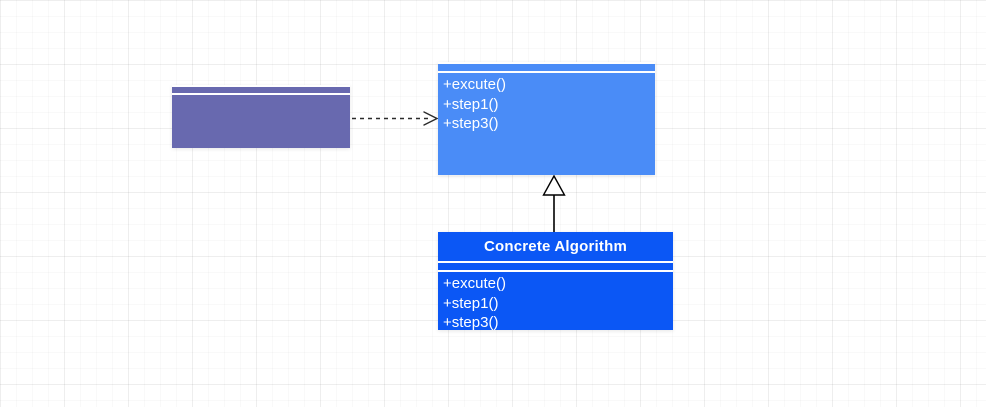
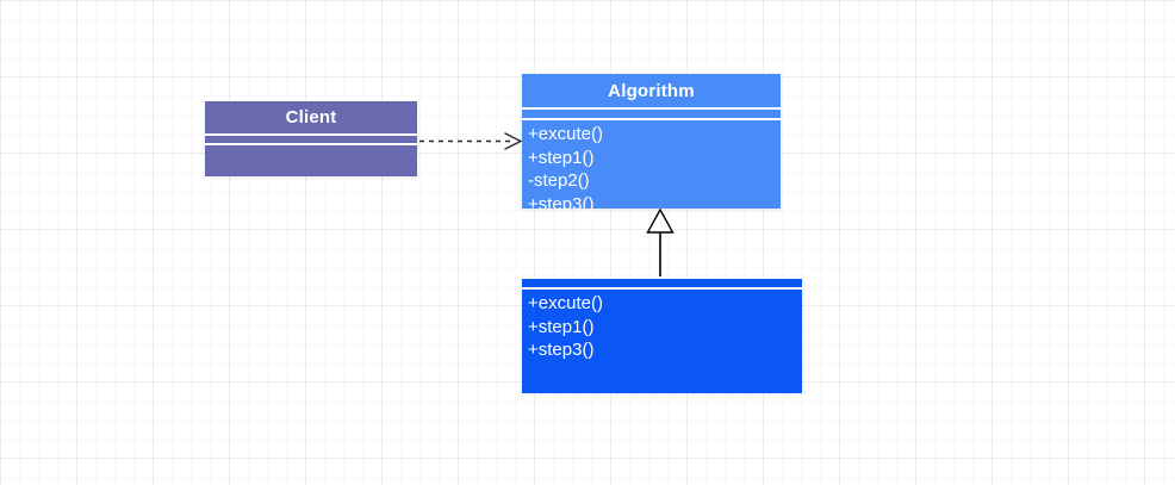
+ Client
+ Algorithm
  +excute()
  +step1()
+ -step2()
  +step3()
- Concrete Algorithm
  +excute()
  +step1()
  +step3()
